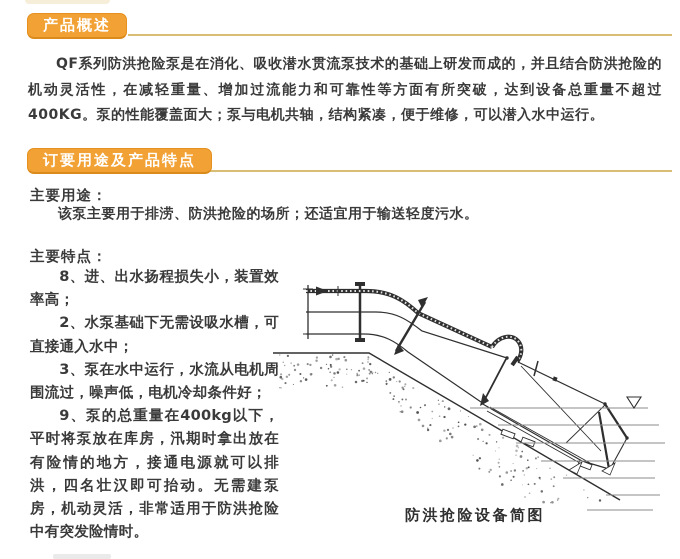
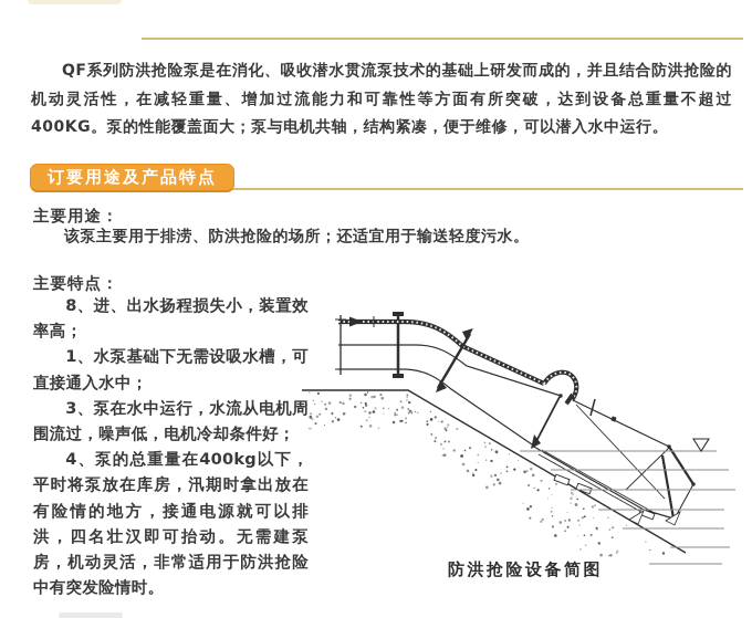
- 产品概述
  QF系列防洪抢险泵是在消化、吸收潜水贯流泵技术的基础上研发而成的，并且结合防洪抢险的机动灵活性，在减轻重量、增加过流能力和可靠性等方面有所突破，达到设备总重量不超过400KG。泵的性能覆盖面大；泵与电机共轴，结构紧凑，便于维修，可以潜入水中运行。
  订要用途及产品特点
  主要用途：
  该泵主要用于排涝、防洪抢险的场所；还适宜用于输送轻度污水。
  主要特点：
  8、进、出水扬程损失小，装置效率高；
- 2、水泵基础下无需设吸水槽，可直接通入水中；
+ 1、水泵基础下无需设吸水槽，可直接通入水中；
  3、泵在水中运行，水流从电机周围流过，噪声低，电机冷却条件好；
- 9、泵的总重量在400kg以下，平时将泵放在库房，汛期时拿出放在有险情的地方，接通电源就可以排洪，四名壮汉即可抬动。无需建泵房，机动灵活，非常适用于防洪抢险中有突发险情时。
+ 4、泵的总重量在400kg以下，平时将泵放在库房，汛期时拿出放在有险情的地方，接通电源就可以排洪，四名壮汉即可抬动。无需建泵房，机动灵活，非常适用于防洪抢险中有突发险情时。
  防洪抢险设备简图
